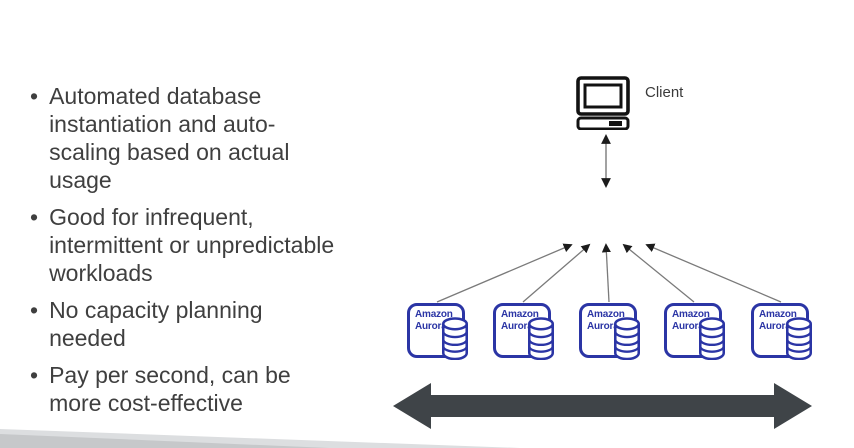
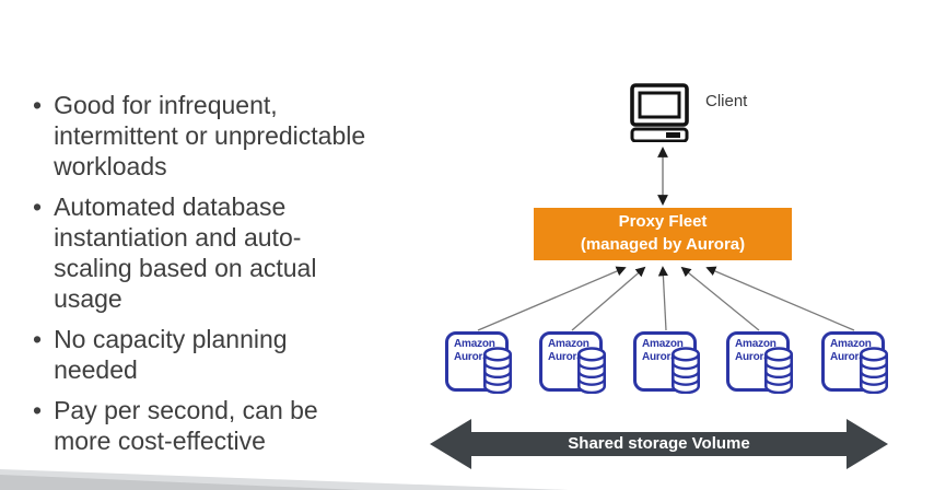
  •
- Automated database instantiation and auto-scaling based on actual usage
+ Good for infrequent, intermittent or unpredictable workloads
  •
- Good for infrequent, intermittent or unpredictable workloads
+ Automated database instantiation and auto-scaling based on actual usage
  •
  No capacity planning needed
  •
  Pay per second, can be more cost-effective
  Client
+ Proxy Fleet
+ (managed by Aurora)
  Amazon
  Auror
  Amazon
  Auror
  Amazon
  Auror
  Amazon
  Auror
  Amazon
  Auror
+ Shared storage Volume
